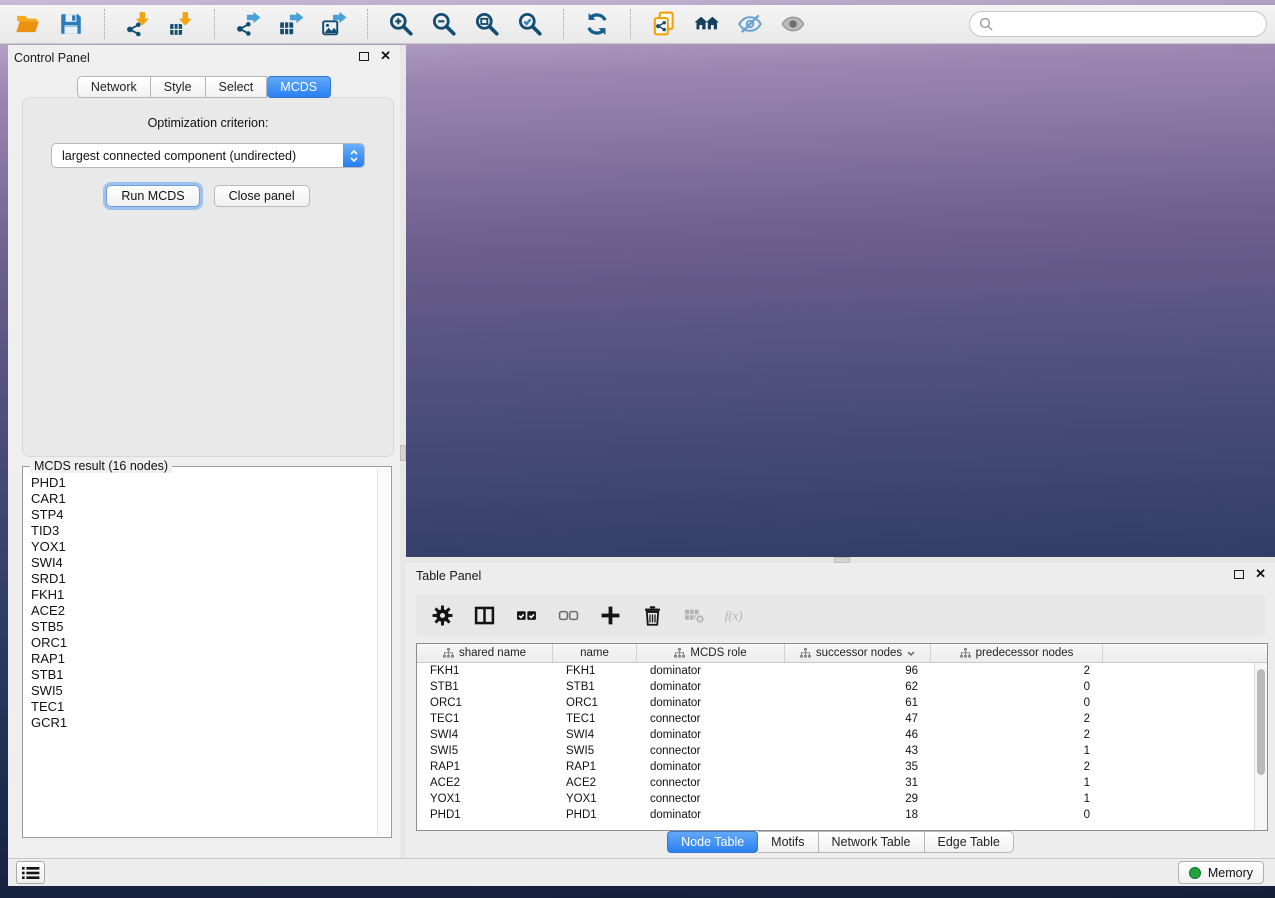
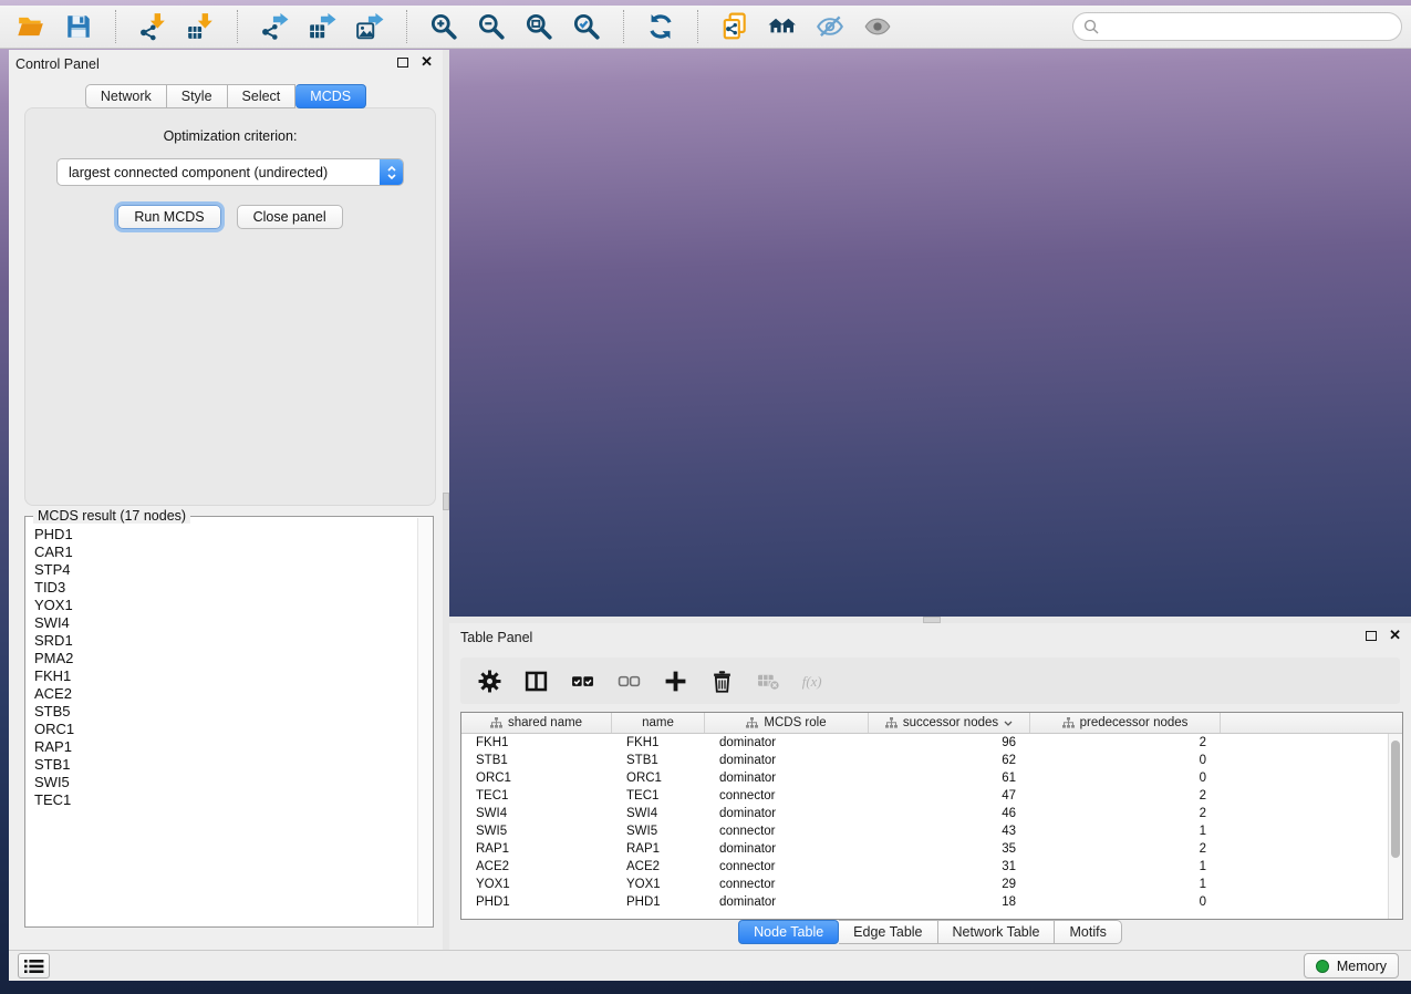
  Control Panel
  ✕
  Network
  Style
  Select
  MCDS
  Optimization criterion:
  largest connected component (undirected)
  Run MCDS
  Close panel
- MCDS result (16 nodes)
+ MCDS result (17 nodes)
  PHD1
  CAR1
  STP4
  TID3
  YOX1
  SWI4
  SRD1
+ PMA2
  FKH1
  ACE2
  STB5
  ORC1
  RAP1
  STB1
  SWI5
  TEC1
- GCR1
  Table Panel
  ✕
  f(x)
  shared name
  name
  MCDS role
  successor nodes
  predecessor nodes
  FKH1
  FKH1
  dominator
  96
  2
  STB1
  STB1
  dominator
  62
  0
  ORC1
  ORC1
  dominator
  61
  0
  TEC1
  TEC1
  connector
  47
  2
  SWI4
  SWI4
  dominator
  46
  2
  SWI5
  SWI5
  connector
  43
  1
  RAP1
  RAP1
  dominator
  35
  2
  ACE2
  ACE2
  connector
  31
  1
  YOX1
  YOX1
  connector
  29
  1
  PHD1
  PHD1
  dominator
  18
  0
  Node Table
- Motifs
+ Edge Table
  Network Table
- Edge Table
+ Motifs
  Memory
